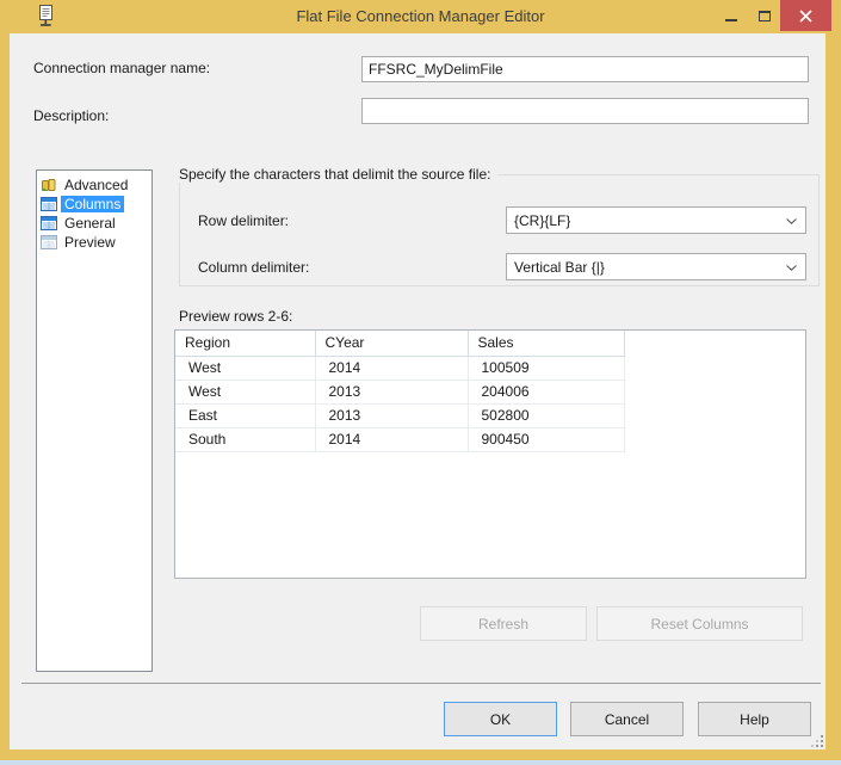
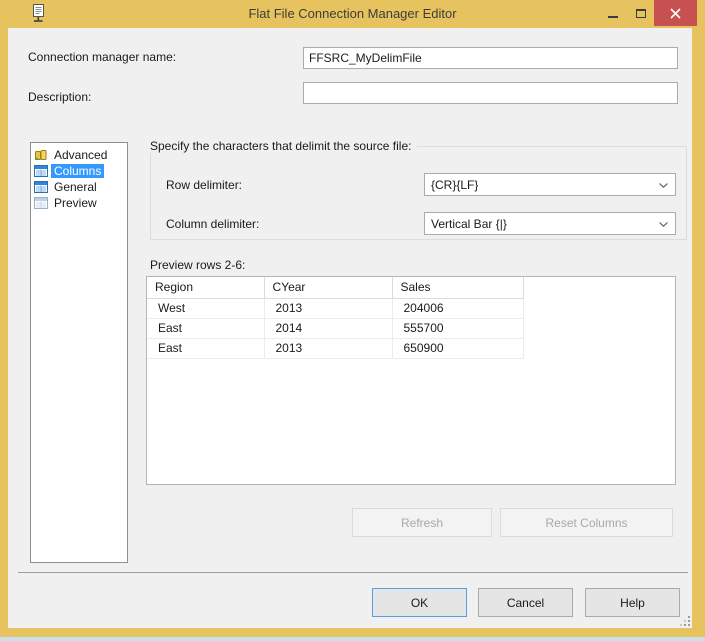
  Flat File Connection Manager Editor
  Connection manager name:
  FFSRC_MyDelimFile
  Description:
  Advanced
  Columns
  General
  Preview
  Specify the characters that delimit the source file:
  Row delimiter:
  {CR}{LF}
  Column delimiter:
  Vertical Bar {|}
  Preview rows 2-6:
  Region	CYear	Sales
- West	2014	100509
  West	2013	204006
+ East	2014	555700
- East	2013	502800
+ East	2013	650900
- South	2014	900450
  Refresh
  Reset Columns
  OK
  Cancel
  Help
